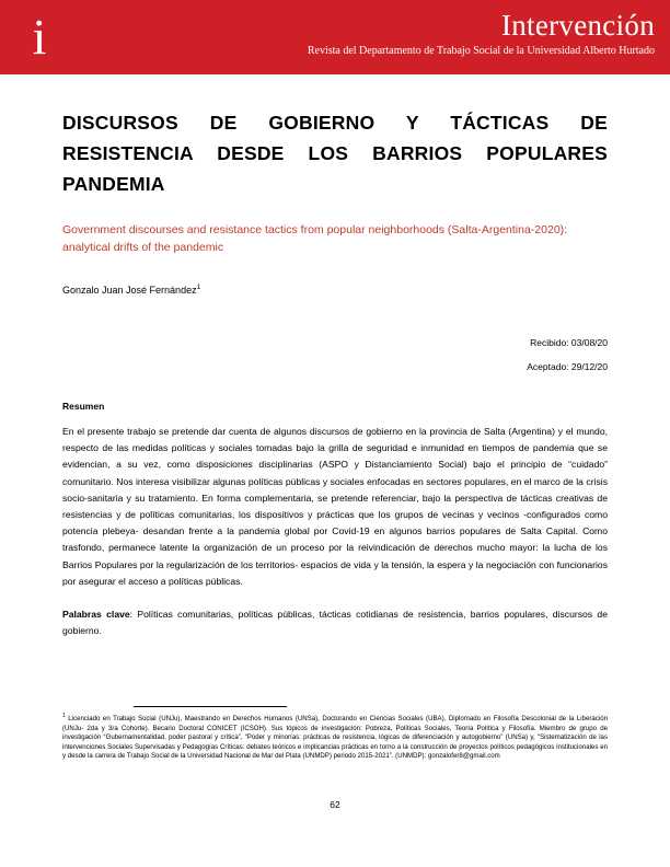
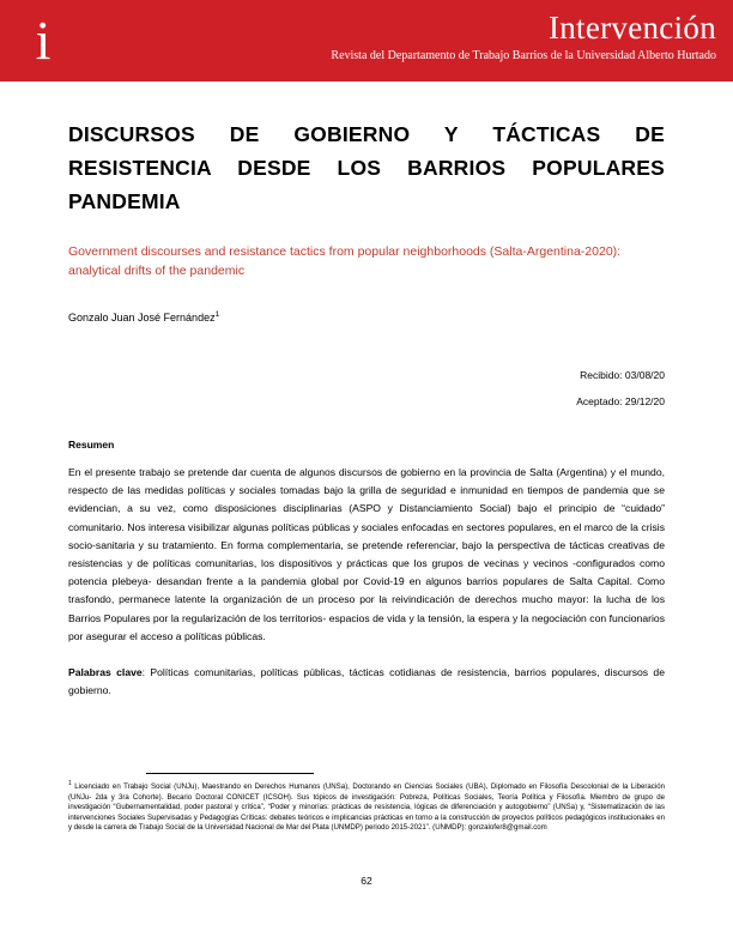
  i
  Intervención
- Revista del Departamento de Trabajo Social de la Universidad Alberto Hurtado
+ Revista del Departamento de Trabajo Barrios de la Universidad Alberto Hurtado
  DISCURSOS DE GOBIERNO Y TÁCTICAS DE
  RESISTENCIA DESDE LOS BARRIOS POPULARES
  PANDEMIA
  Government discourses and resistance tactics from popular neighborhoods (Salta-Argentina-2020): analytical drifts of the pandemic
  Gonzalo Juan José Fernández
  Recibido: 03/08/20
  Aceptado: 29/12/20
  Resumen
  En el presente trabajo se pretende dar cuenta de algunos discursos de gobierno en la provincia de Salta (Argentina) y el mundo, respecto de las medidas políticas y sociales tomadas bajo la grilla de seguridad e inmunidad en tiempos de pandemia que se evidencian, a su vez, como disposiciones disciplinarias (ASPO y Distanciamiento Social) bajo el principio de “cuidado” comunitario. Nos interesa visibilizar algunas políticas públicas y sociales enfocadas en sectores populares, en el marco de la crisis socio-sanitaria y su tratamiento. En forma complementaria, se pretende referenciar, bajo la perspectiva de tácticas creativas de resistencias y de políticas comunitarias, los dispositivos y prácticas que los grupos de vecinas y vecinos -configurados como potencia plebeya- desandan frente a la pandemia global por Covid-19 en algunos barrios populares de Salta Capital. Como trasfondo, permanece latente la organización de un proceso por la reivindicación de derechos mucho mayor: la lucha de los Barrios Populares por la regularización de los territorios- espacios de vida y la tensión, la espera y la negociación con funcionarios por asegurar el acceso a políticas públicas.
  Palabras clave: Políticas comunitarias, políticas públicas, tácticas cotidianas de resistencia, barrios populares, discursos de gobierno.
  62
